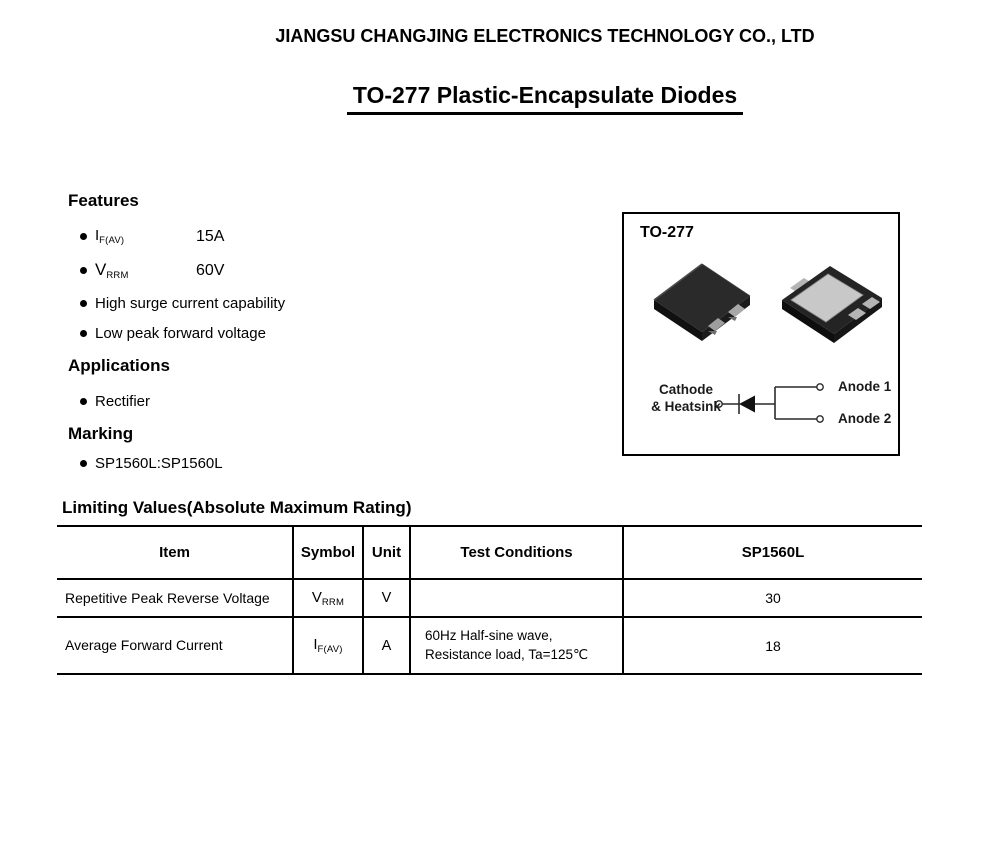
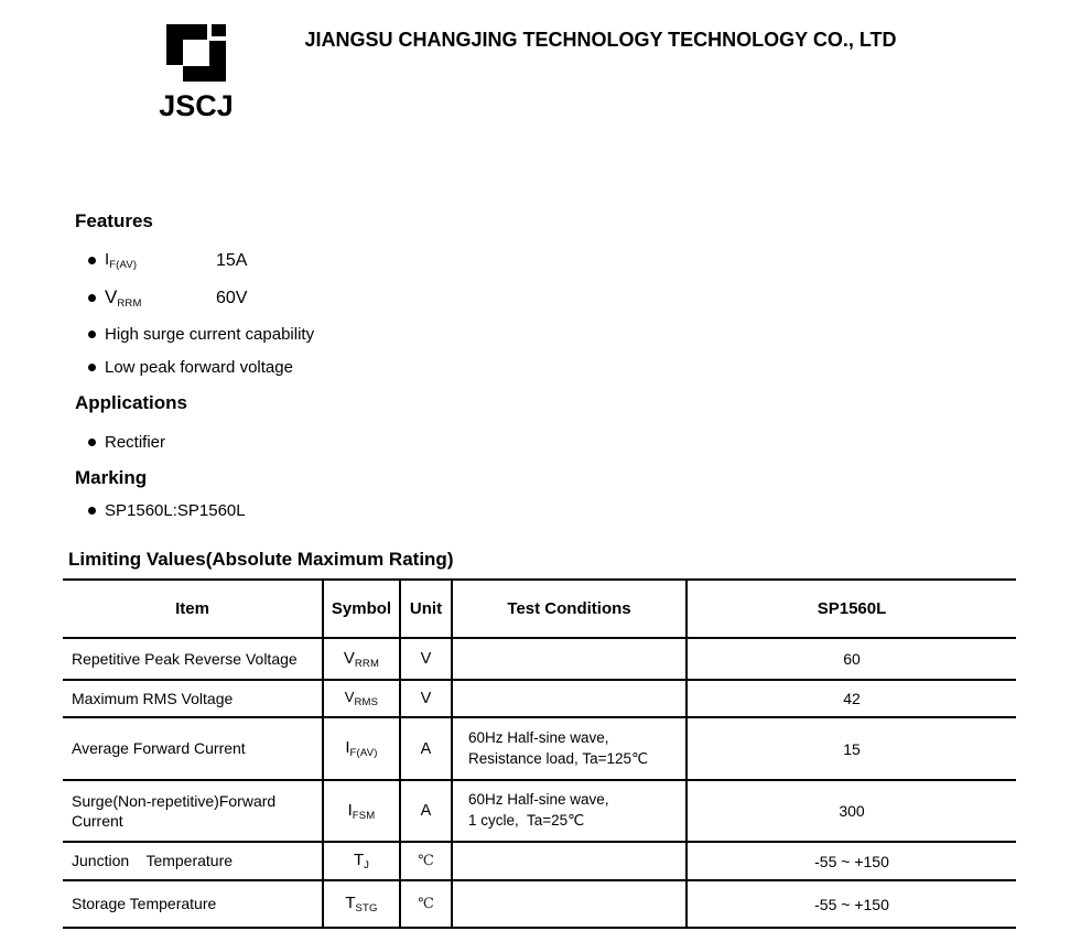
+ JSCJ
- JIANGSU CHANGJING ELECTRONICS TECHNOLOGY CO., LTD
+ JIANGSU CHANGJING TECHNOLOGY TECHNOLOGY CO., LTD
- TO-277 Plastic-Encapsulate Diodes
  Features
  IF(AV)
  15A
  VRRM
  60V
  High surge current capability
  Low peak forward voltage
  Applications
  Rectifier
  Marking
  SP1560L:SP1560L
- TO-277
- Cathode
- & Heatsink
- Anode 1
- Anode 2
  Limiting Values(Absolute Maximum Rating)
  Item	Symbol	Unit	Test Conditions	SP1560L
- Repetitive Peak Reverse Voltage	VRRM	V		30
+ Repetitive Peak Reverse Voltage	VRRM	V		60
+ Maximum RMS Voltage	VRMS	V		42
- Average Forward Current	IF(AV)	A	60Hz Half-sine wave,Resistance load, Ta=125℃	18
+ Average Forward Current	IF(AV)	A	60Hz Half-sine wave,Resistance load, Ta=125℃	15
+ Surge(Non-repetitive)Forward Current	IFSM	A	60Hz Half-sine wave,1 cycle, Ta=25℃	300
+ Junction Temperature	TJ	℃		-55 ~ +150
+ Storage Temperature	TSTG	℃		-55 ~ +150
